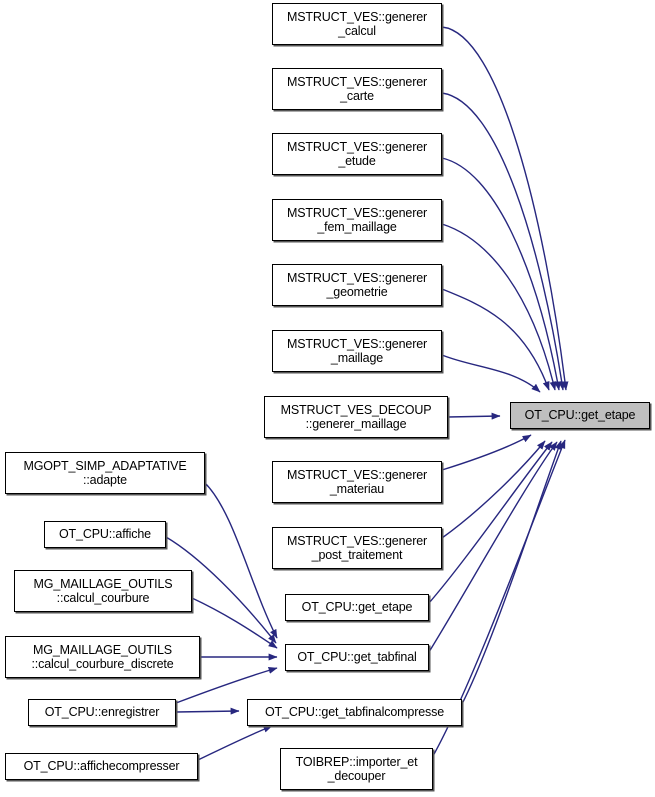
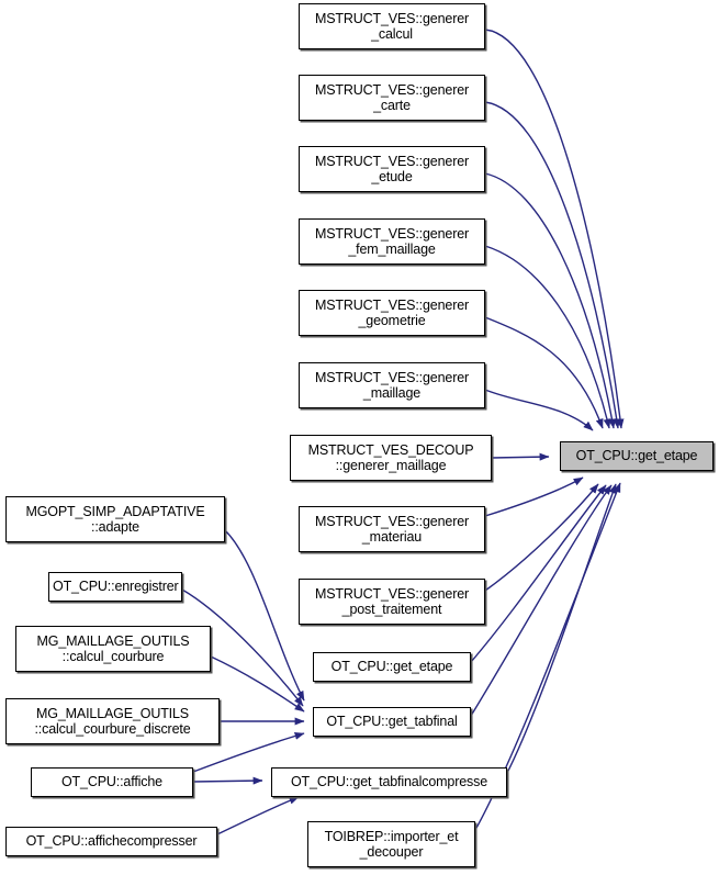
  MSTRUCT_VES::generer
  _calcul
  MSTRUCT_VES::generer
  _carte
  MSTRUCT_VES::generer
  _etude
  MSTRUCT_VES::generer
  _fem_maillage
  MSTRUCT_VES::generer
  _geometrie
  MSTRUCT_VES::generer
  _maillage
  MSTRUCT_VES_DECOUP
  ::generer_maillage
  MSTRUCT_VES::generer
  _materiau
  MSTRUCT_VES::generer
  _post_traitement
  OT_CPU::get_etape
  OT_CPU::get_tabfinal
  OT_CPU::get_tabfinalcompresse
  TOIBREP::importer_et
  _decouper
  MGOPT_SIMP_ADAPTATIVE
  ::adapte
- OT_CPU::affiche
+ OT_CPU::enregistrer
  MG_MAILLAGE_OUTILS
  ::calcul_courbure
  MG_MAILLAGE_OUTILS
  ::calcul_courbure_discrete
- OT_CPU::enregistrer
+ OT_CPU::affiche
  OT_CPU::affichecompresser
  OT_CPU::get_etape
